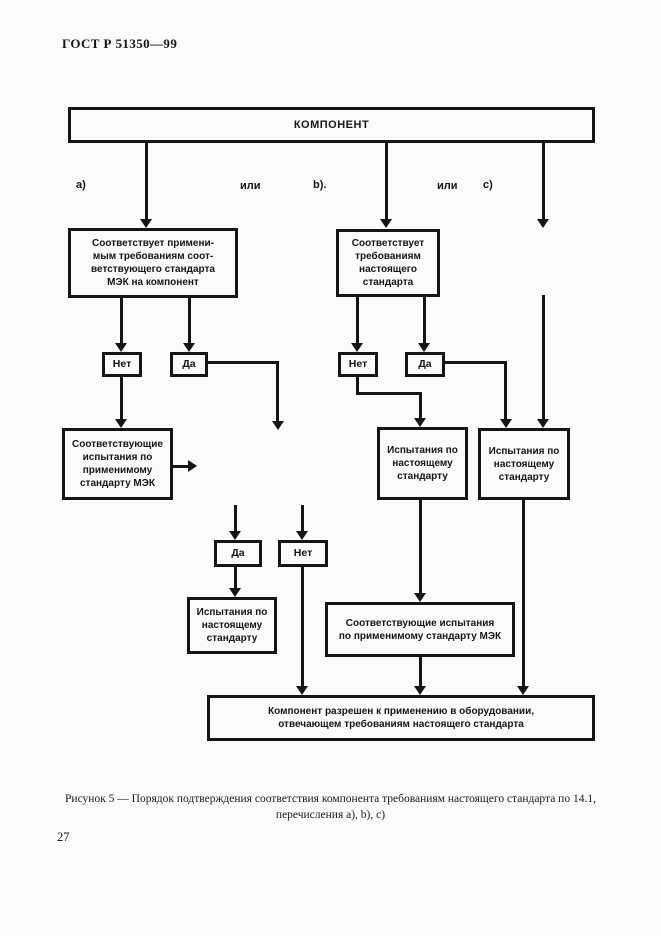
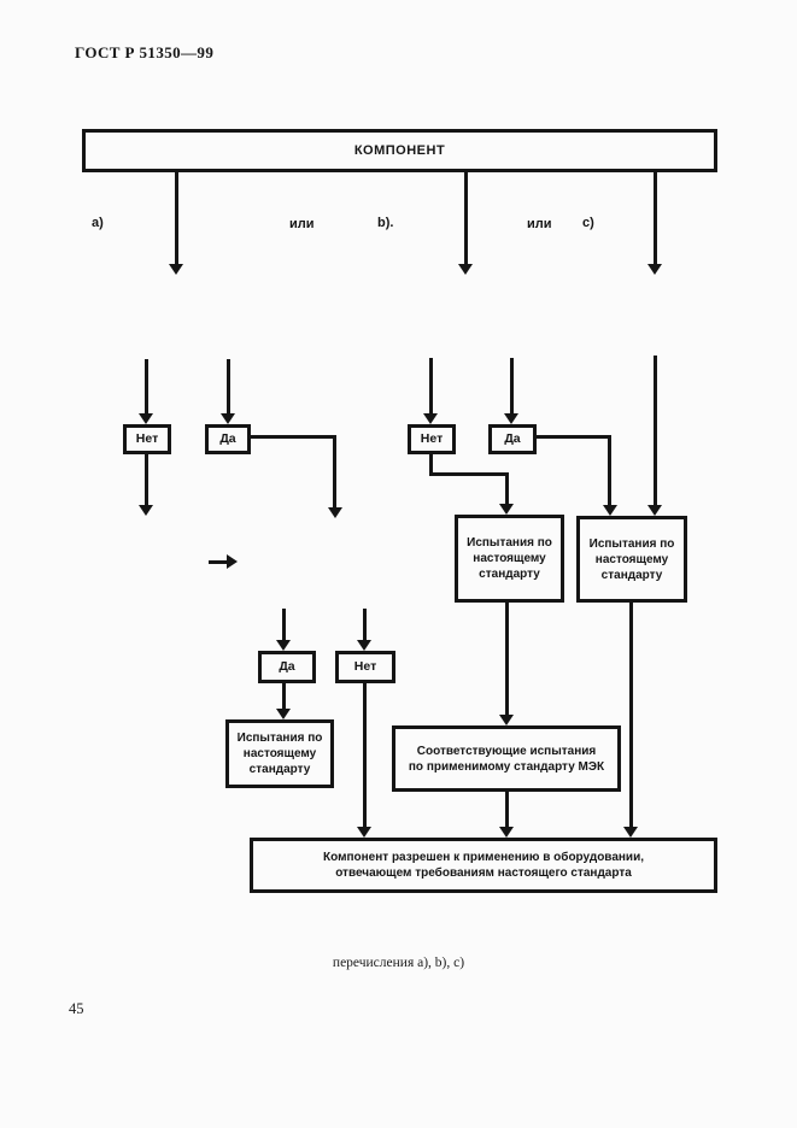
  ГОСТ Р 51350—99
  КОМПОНЕНТ
  a)
  или
  b).
  или
  c)
- Соответствует примени-
- мым требованиям соот-
- ветствующего стандарта
- МЭК на компонент
- Соответствует
- требованиям
- настоящего
- стандарта
  Нет
  Да
  Нет
  Да
- Соответствующие
- испытания по
- применимому
- стандарту МЭК
  Испытания по
  настоящему
  стандарту
  Испытания по
  настоящему
  стандарту
  Да
  Нет
  Испытания по
  настоящему
  стандарту
  Соответствующие испытания
  по применимому стандарту МЭК
  Компонент разрешен к применению в оборудовании,
  отвечающем требованиям настоящего стандарта
- Рисунок 5 — Порядок подтверждения соответствия компонента требованиям настоящего стандарта по 14.1,
  перечисления a), b), c)
- 27
+ 45
